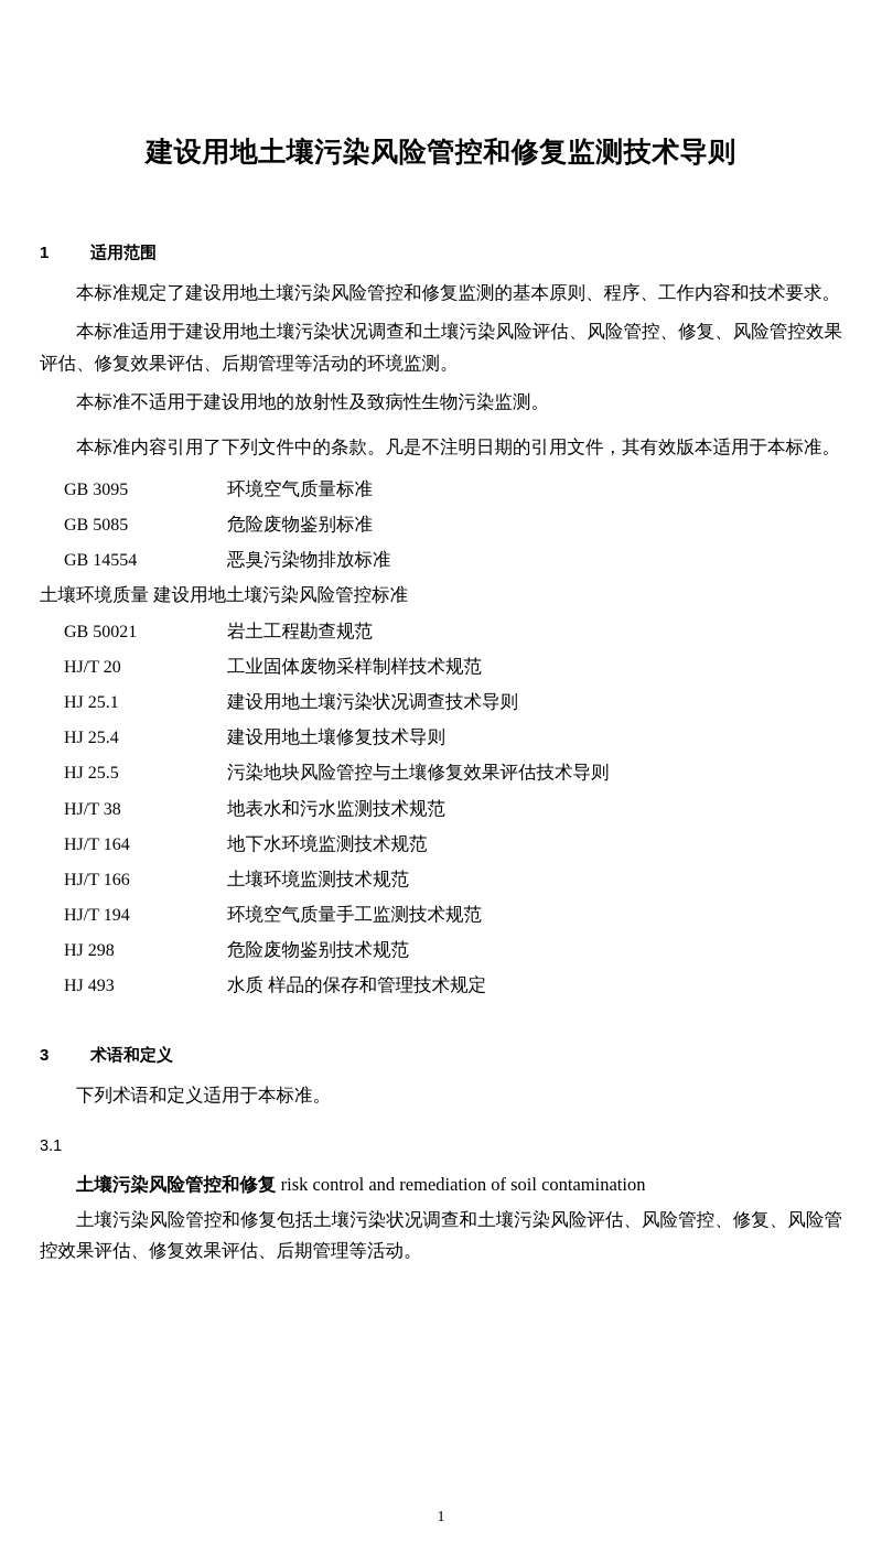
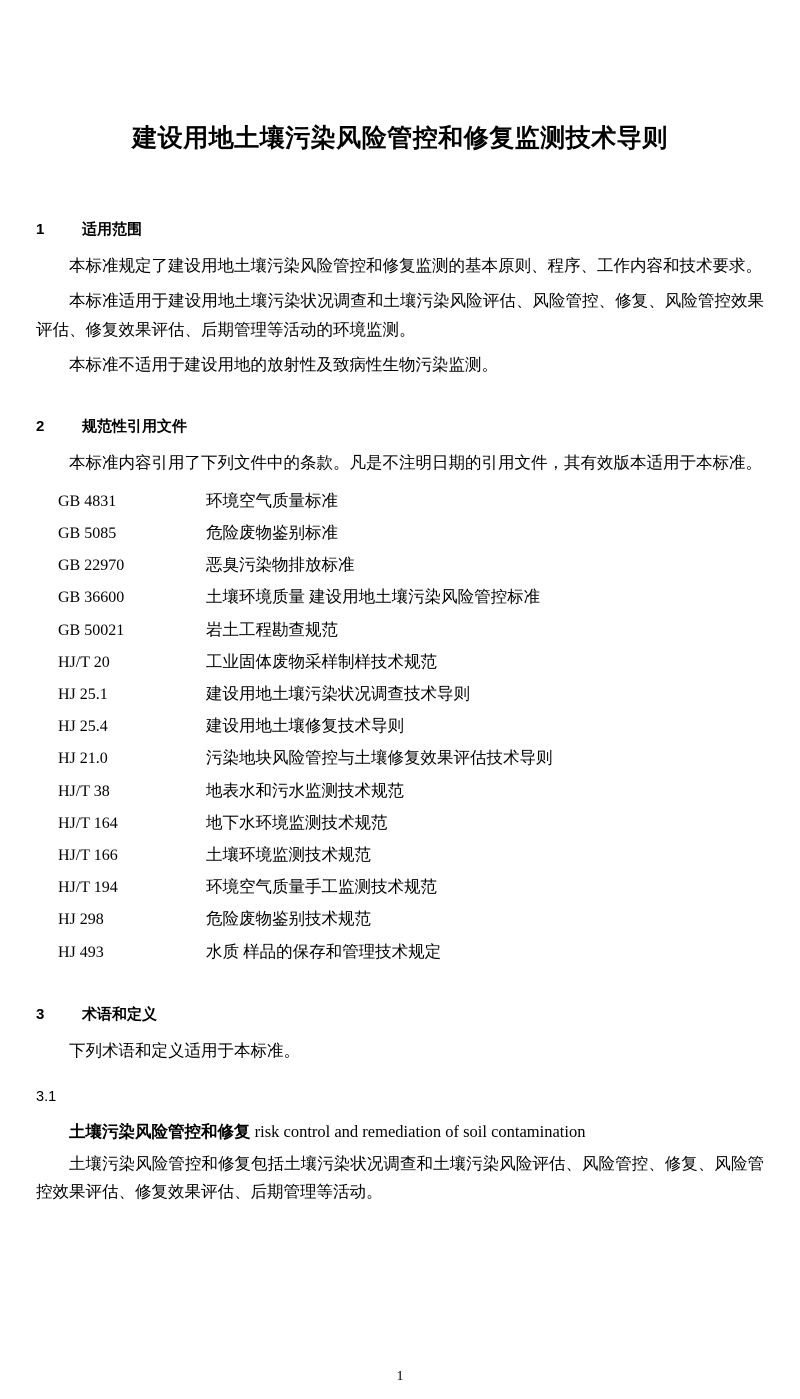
  建设用地土壤污染风险管控和修复监测技术导则
  1
  适用范围
  本标准规定了建设用地土壤污染风险管控和修复监测的基本原则、程序、工作内容和技术要求。
  本标准适用于建设用地土壤污染状况调查和土壤污染风险评估、风险管控、修复、风险管控效果评估、修复效果评估、后期管理等活动的环境监测。
  本标准不适用于建设用地的放射性及致病性生物污染监测。
+ 2
+ 规范性引用文件
  本标准内容引用了下列文件中的条款。凡是不注明日期的引用文件，其有效版本适用于本标准。
- GB 3095
+ GB 4831
  环境空气质量标准
  GB 5085
  危险废物鉴别标准
- GB 14554
+ GB 22970
  恶臭污染物排放标准
+ GB 36600
  土壤环境质量 建设用地土壤污染风险管控标准
  GB 50021
  岩土工程勘查规范
  HJ/T 20
  工业固体废物采样制样技术规范
  HJ 25.1
  建设用地土壤污染状况调查技术导则
  HJ 25.4
  建设用地土壤修复技术导则
- HJ 25.5
+ HJ 21.0
  污染地块风险管控与土壤修复效果评估技术导则
  HJ/T 38
  地表水和污水监测技术规范
  HJ/T 164
  地下水环境监测技术规范
  HJ/T 166
  土壤环境监测技术规范
  HJ/T 194
  环境空气质量手工监测技术规范
  HJ 298
  危险废物鉴别技术规范
  HJ 493
  水质 样品的保存和管理技术规定
  3
  术语和定义
  下列术语和定义适用于本标准。
  3.1
  土壤污染风险管控和修复 risk control and remediation of soil contamination
  土壤污染风险管控和修复包括土壤污染状况调查和土壤污染风险评估、风险管控、修复、风险管控效果评估、修复效果评估、后期管理等活动。
  1
